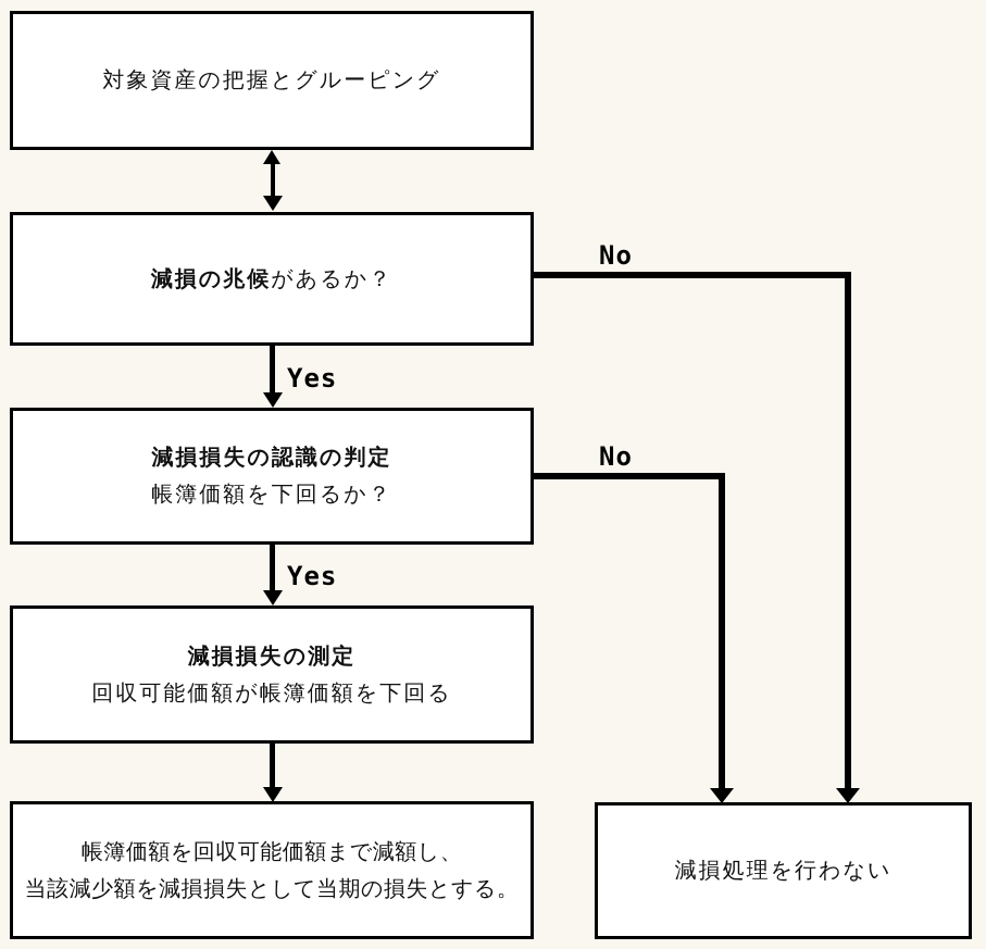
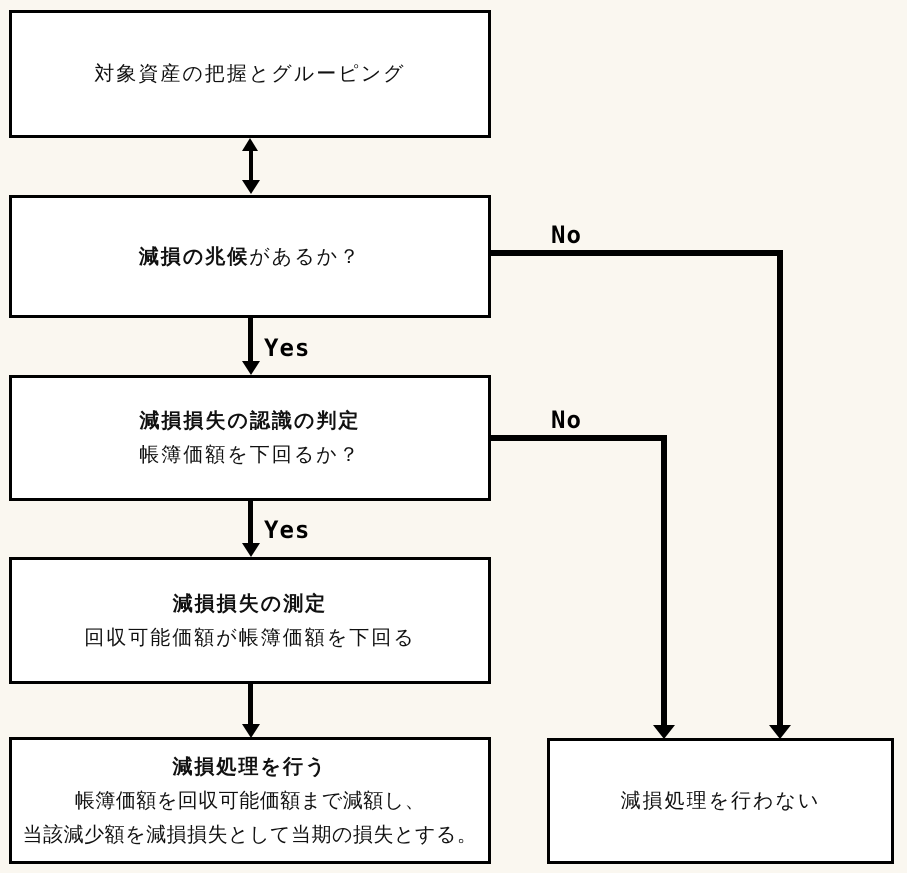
  対象資産の把握とグルーピング
  減損の兆候があるか？
  No
  Yes
  減損損失の認識の判定
  帳簿価額を下回るか？
  No
  Yes
  減損損失の測定
  回収可能価額が帳簿価額を下回る
+ 減損処理を行う
  帳簿価額を回収可能価額まで減額し、
  当該減少額を減損損失として当期の損失とする。
  減損処理を行わない
